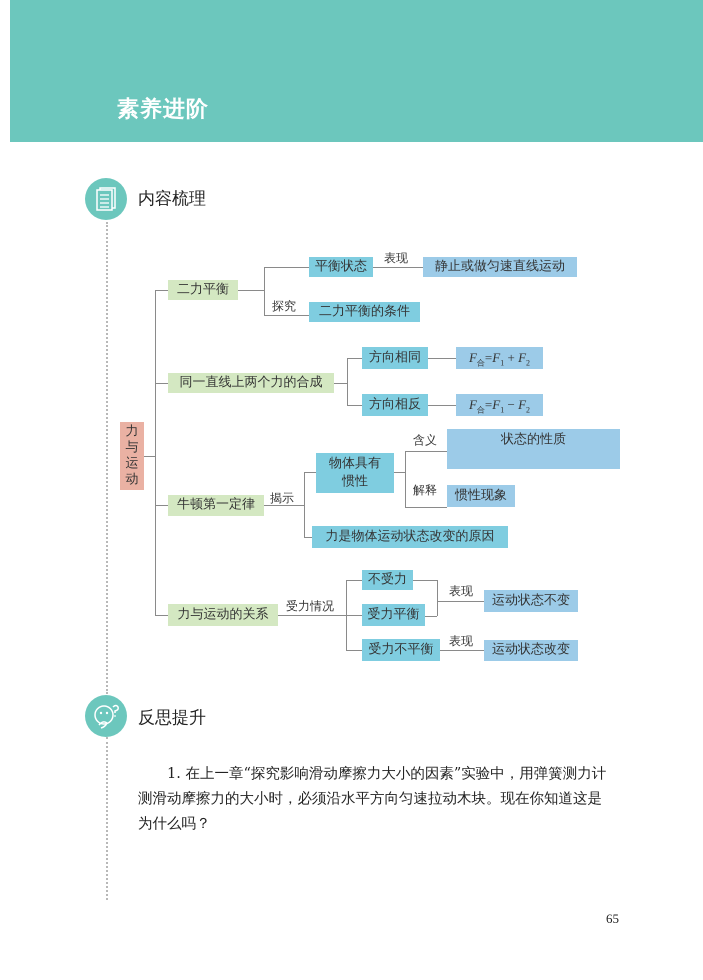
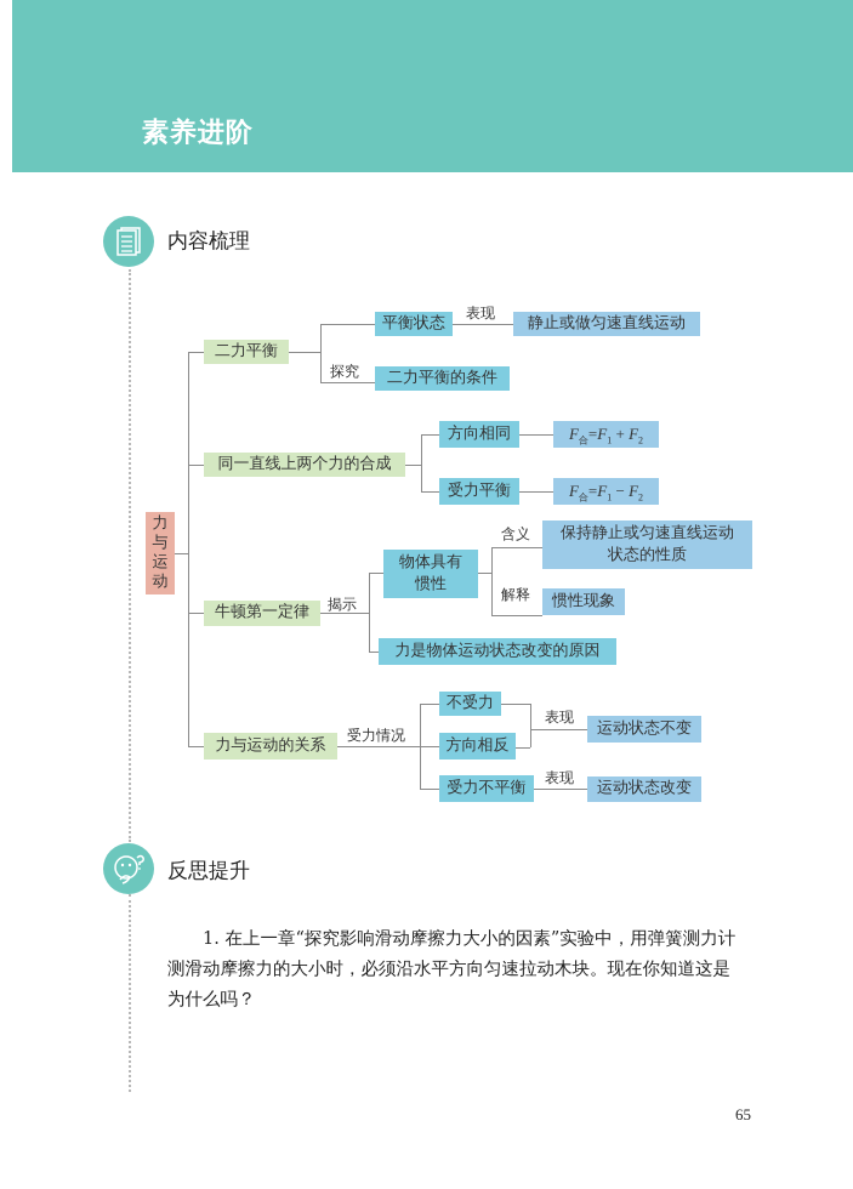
  素养进阶
  内容梳理
  力与运动
  二力平衡
  平衡状态
  表现
  静止或做匀速直线运动
  探究
  二力平衡的条件
  同一直线上两个力的合成
  方向相同
- 方向相反
+ 受力平衡
  F合=F1 + F2
  F合=F1 − F2
  牛顿第一定律
  揭示
  物体具有
  惯性
  含义
  解释
+ 保持静止或匀速直线运动
  状态的性质
  惯性现象
  力是物体运动状态改变的原因
  力与运动的关系
  受力情况
  不受力
- 受力平衡
+ 方向相反
  受力不平衡
  表现
  运动状态不变
  表现
  运动状态改变
  反思提升
  1. 在上一章“探究影响滑动摩擦力大小的因素”实验中，用弹簧测力计测滑动摩擦力的大小时，必须沿水平方向匀速拉动木块。现在你知道这是为什么吗？
  65
